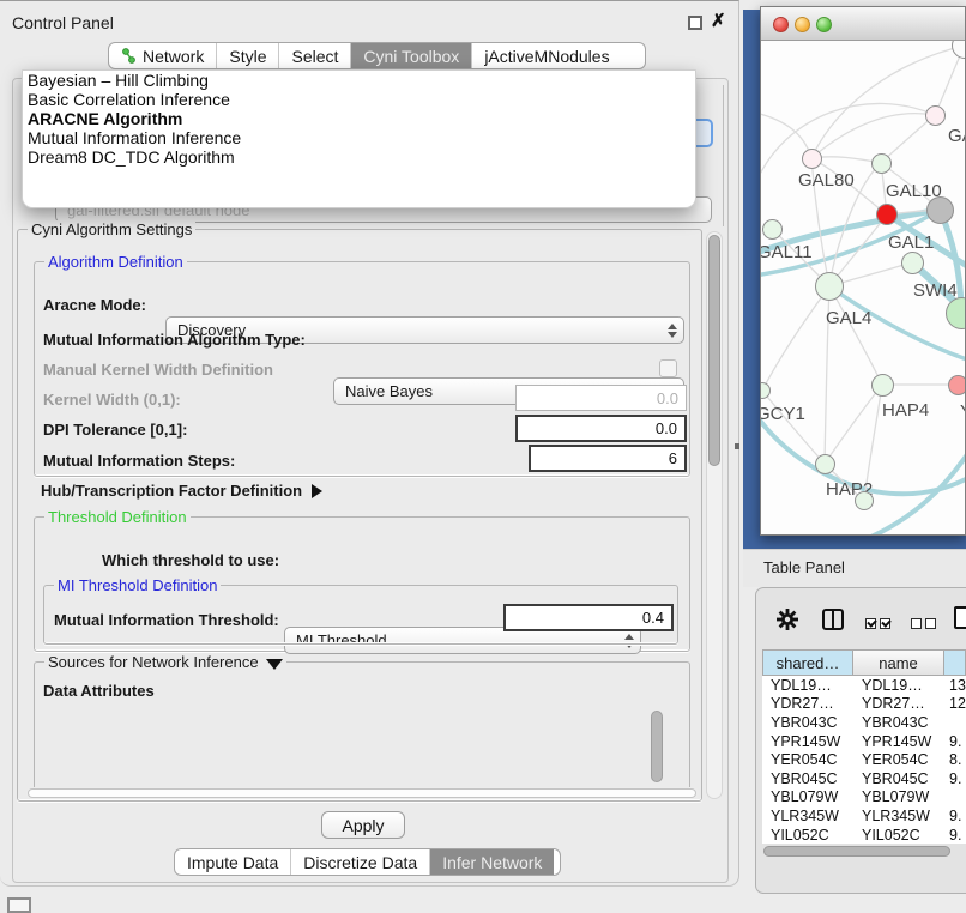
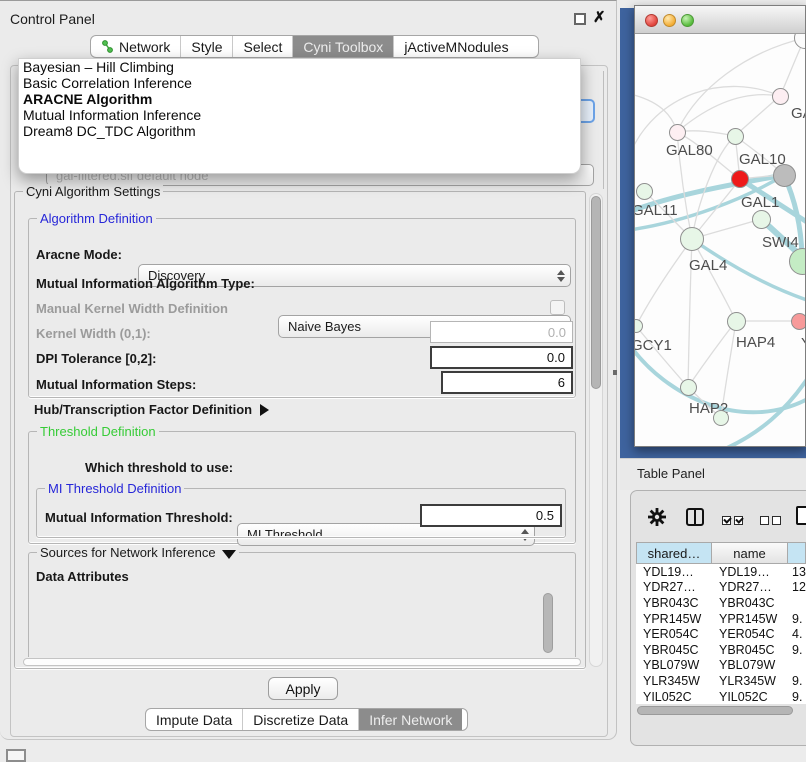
  Control Panel
  ✗
  Network
  Style
  Select
  Cyni Toolbox
  jActiveMNodules
  gal-filtered.sif default node
  Bayesian – Hill Climbing
  Basic Correlation Inference
  ARACNE Algorithm
  Mutual Information Inference
  Dream8 DC_TDC Algorithm
  Cyni Algorithm Settings
  Algorithm Definition
  Aracne Mode:
  Discovery
  Mutual Information Algorithm Type:
  Naive Bayes
  Manual Kernel Width Definition
  Kernel Width (0,1):
  0.0
- DPI Tolerance [0,1]:
+ DPI Tolerance [0,2]:
  0.0
  Mutual Information Steps:
  6
  Hub/Transcription Factor Definition
  Threshold Definition
  Which threshold to use:
  MI Threshold
  MI Threshold Definition
  Mutual Information Threshold:
- 0.4
+ 0.5
  Sources for Network Inference
  Data Attributes
  Apply
  Impute Data
  Discretize Data
  Infer Network
  GAL80
  GAL10
  GAL1
  GAL11
  SWI4
  GAL4
  GCY1
  HAP4
  HAP2
  Table Panel
  shared…
  name
  YDL19…
  YDL19…
  13
  YDR27…
  YDR27…
  12
  YBR043C
  YBR043C
  YPR145W
  YPR145W
  9.
  YER054C
  YER054C
- 8.
+ 4.
  YBR045C
  YBR045C
  9.
  YBL079W
  YBL079W
  YLR345W
  YLR345W
  9.
  YIL052C
  YIL052C
  9.
